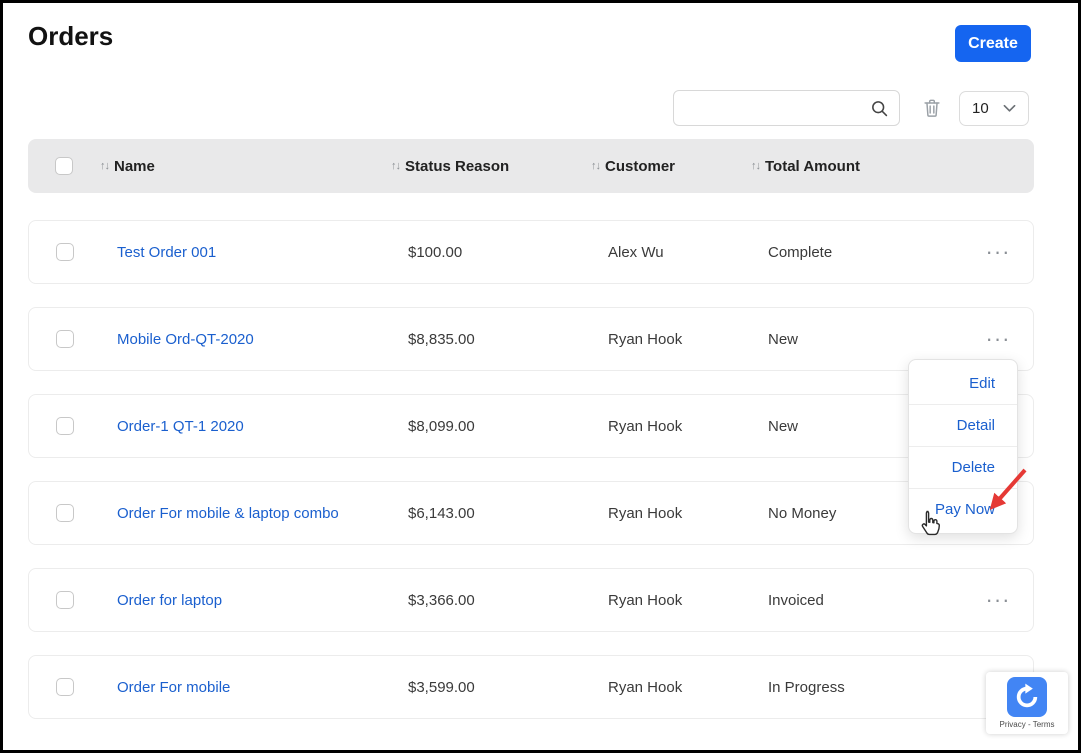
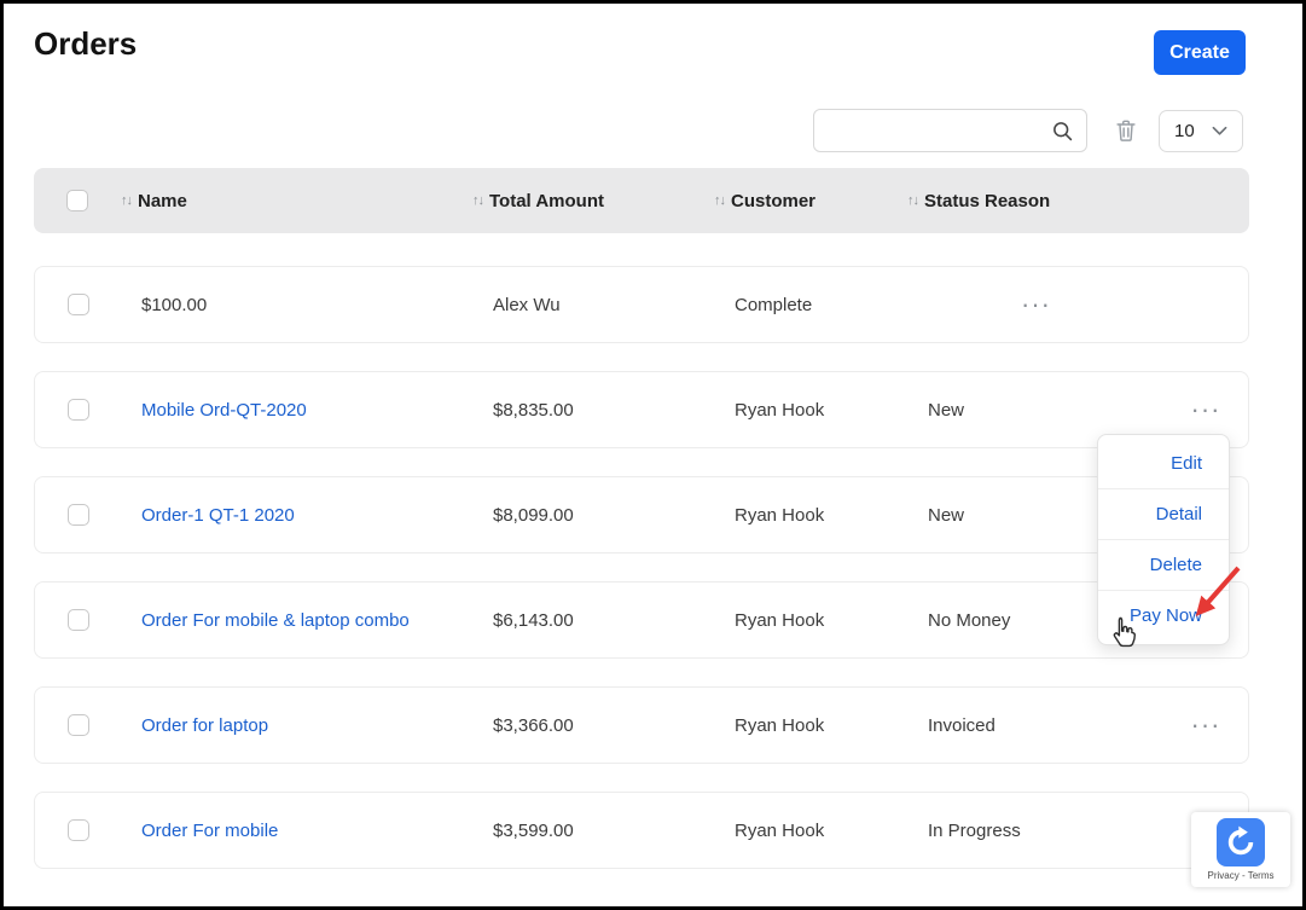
  Orders
  Create
  10
  ↑↓
  Name
  ↑↓
- Status Reason
+ Total Amount
  ↑↓
  Customer
  ↑↓
- Total Amount
+ Status Reason
- Test Order 001
  $100.00
  Alex Wu
  Complete
  ···
  Mobile Ord-QT-2020
  $8,835.00
  Ryan Hook
  New
  ···
  Order-1 QT-1 2020
  $8,099.00
  Ryan Hook
  New
  Order For mobile & laptop combo
  $6,143.00
  Ryan Hook
  No Money
  Order for laptop
  $3,366.00
  Ryan Hook
  Invoiced
  ···
  Order For mobile
  $3,599.00
  Ryan Hook
  In Progress
  Edit
  Detail
  Delete
  Pay Now
  Privacy - Terms
